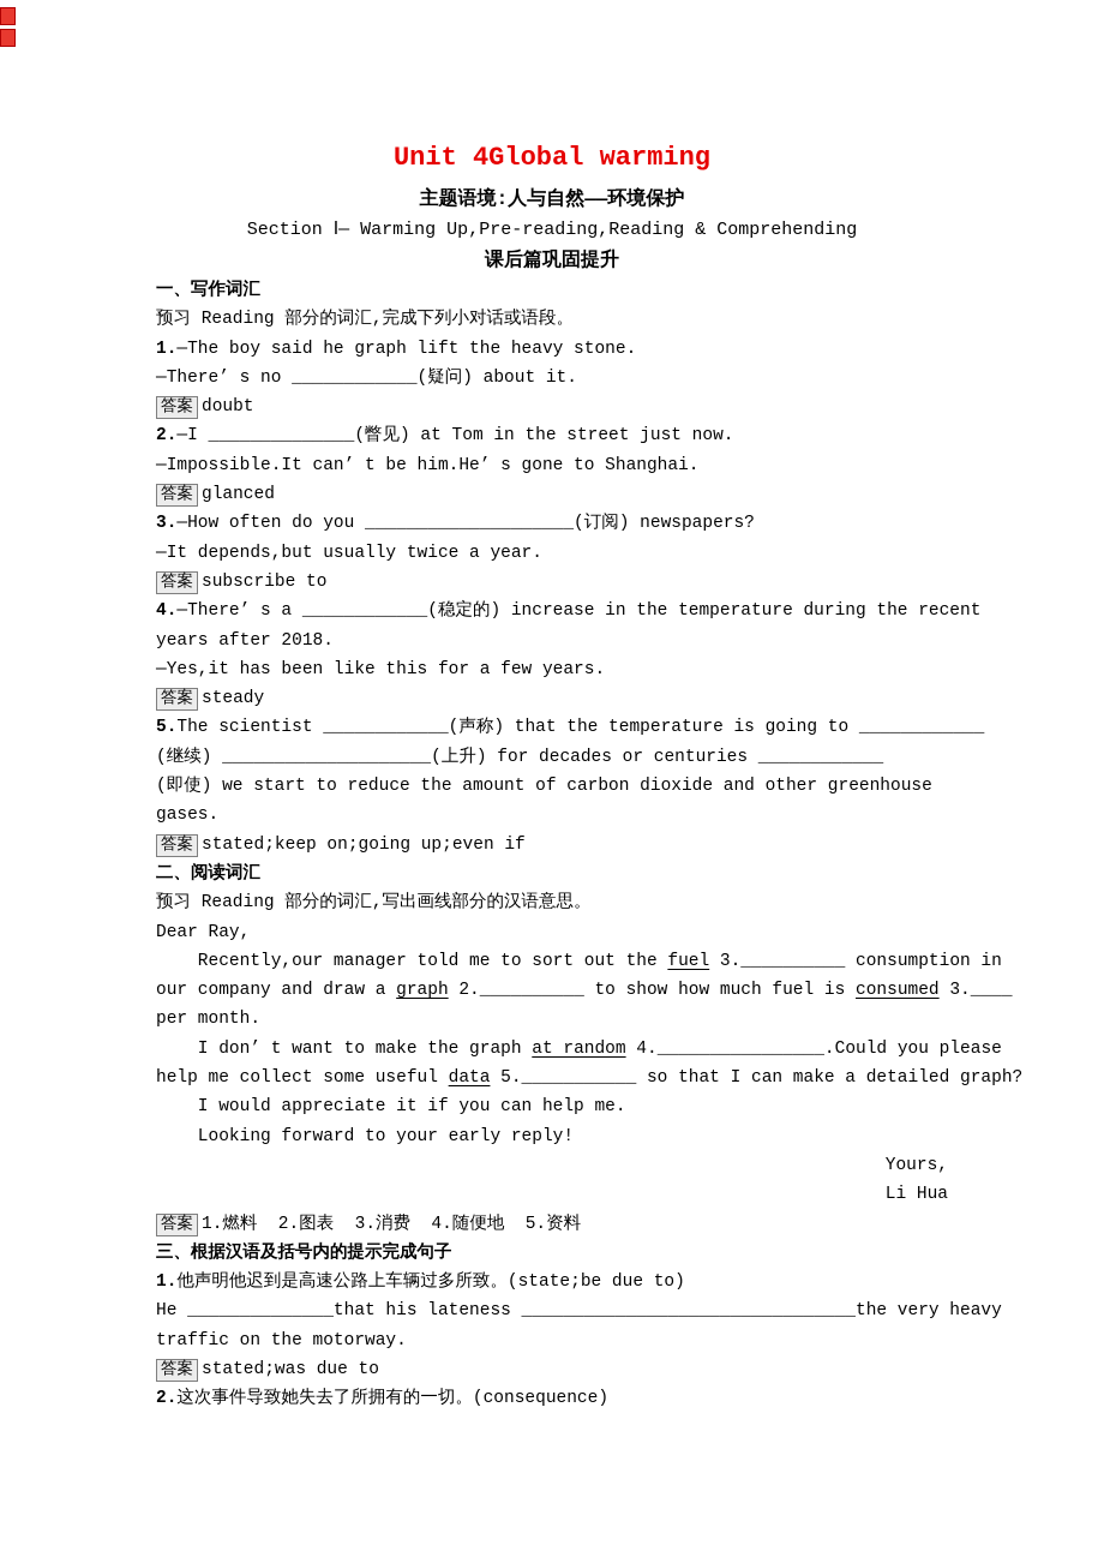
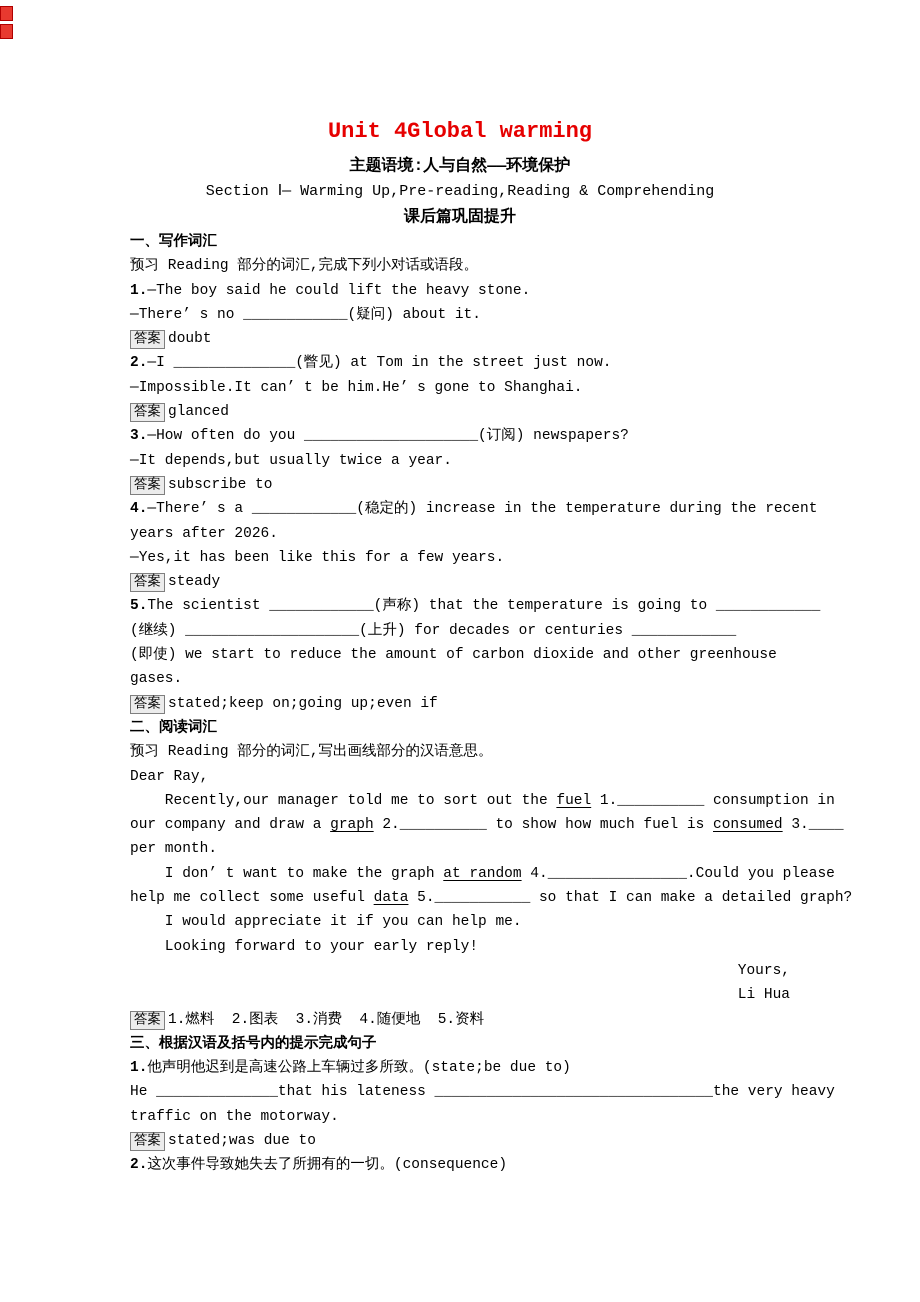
  Unit 4Global warming
  主题语境:人与自然——环境保护
  Section Ⅰ— Warming Up,Pre-reading,Reading & Comprehending
  课后篇巩固提升
  一、写作词汇
  预习 Reading 部分的词汇,完成下列小对话或语段。
- 1.—The boy said he graph lift the heavy stone.
+ 1.—The boy said he could lift the heavy stone.
  —There’ s no ____________(疑问) about it.
  答案 doubt
  2.—I ______________(瞥见) at Tom in the street just now.
  —Impossible.It can’ t be him.He’ s gone to Shanghai.
  答案 glanced
  3.—How often do you ____________________(订阅) newspapers?
  —It depends,but usually twice a year.
  答案 subscribe to
  4.—There’ s a ____________(稳定的) increase in the temperature during the recent
- years after 2018.
+ years after 2026.
  —Yes,it has been like this for a few years.
  答案 steady
  5.The scientist ____________(声称) that the temperature is going to ____________
  (继续) ____________________(上升) for decades or centuries ____________
  (即使) we start to reduce the amount of carbon dioxide and other greenhouse
  gases.
  答案 stated;keep on;going up;even if
  二、阅读词汇
  预习 Reading 部分的词汇,写出画线部分的汉语意思。
  Dear Ray,
- Recently,our manager told me to sort out the fuel 3.__________ consumption in
+ Recently,our manager told me to sort out the fuel 1.__________ consumption in
  our company and draw a graph 2.__________ to show how much fuel is consumed 3.____
  per month.
  I don’ t want to make the graph at random 4.________________.Could you please
  help me collect some useful data 5.___________ so that I can make a detailed graph?
  I would appreciate it if you can help me.
  Looking forward to your early reply!
  Yours,
  Li Hua
  答案 1.燃料 2.图表 3.消费 4.随便地 5.资料
  三、根据汉语及括号内的提示完成句子
  1.他声明他迟到是高速公路上车辆过多所致。(state;be due to)
  He ______________that his lateness ________________________________the very heavy
  traffic on the motorway.
  答案 stated;was due to
  2.这次事件导致她失去了所拥有的一切。(consequence)
